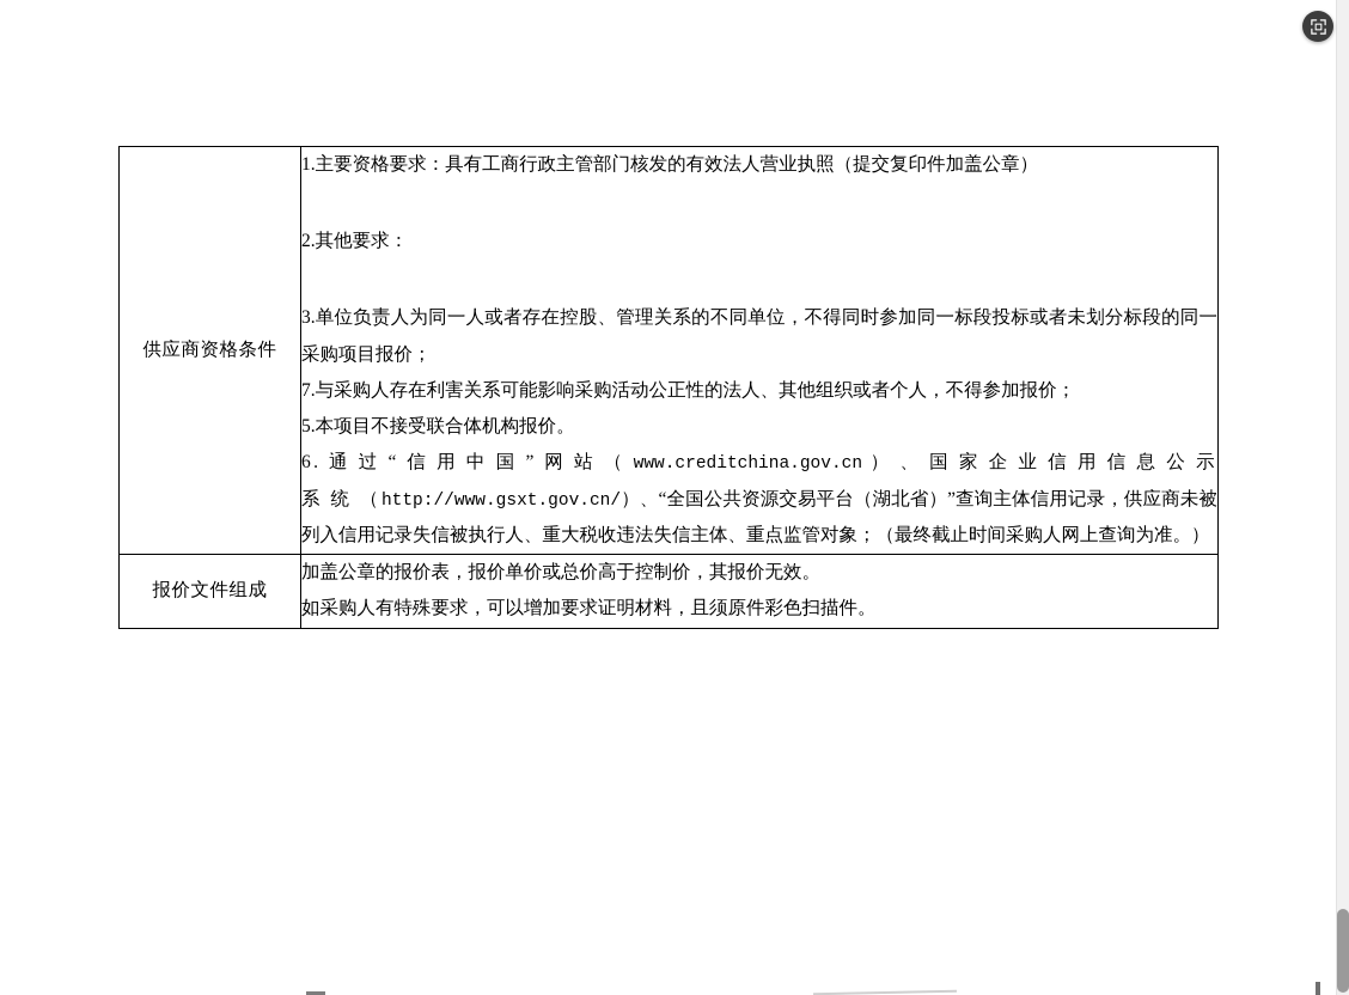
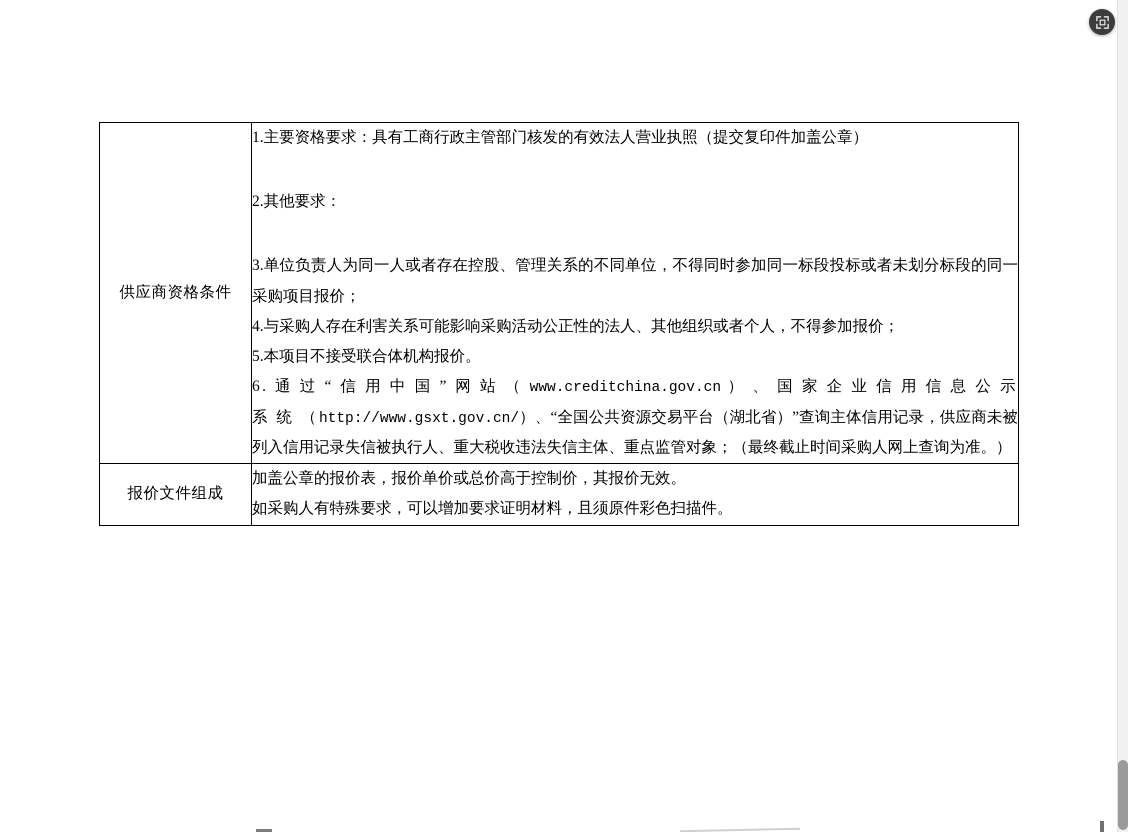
- 供应商资格条件	1.主要资格要求：具有工商行政主管部门核发的有效法人营业执照（提交复印件加盖公章） 2.其他要求： 3.单位负责人为同一人或者存在控股、管理关系的不同单位，不得同时参加同一标段投标或者未划分标段的同一采购项目报价； 7.与采购人存在利害关系可能影响采购活动公正性的法人、其他组织或者个人，不得参加报价； 5.本项目不接受联合体机构报价。 6. 通 过 “ 信 用 中 国 ” 网 站 （ www.creditchina.gov.cn ） 、 国 家 企 业 信 用 信 息 公 示 系 统 （http://www.gsxt.gov.cn/）、“全国公共资源交易平台（湖北省）”查询主体信用记录，供应商未被列入信用记录失信被执行人、重大税收违法失信主体、重点监管对象；（最终截止时间采购人网上查询为准。）
+ 供应商资格条件	1.主要资格要求：具有工商行政主管部门核发的有效法人营业执照（提交复印件加盖公章） 2.其他要求： 3.单位负责人为同一人或者存在控股、管理关系的不同单位，不得同时参加同一标段投标或者未划分标段的同一采购项目报价； 4.与采购人存在利害关系可能影响采购活动公正性的法人、其他组织或者个人，不得参加报价； 5.本项目不接受联合体机构报价。 6. 通 过 “ 信 用 中 国 ” 网 站 （ www.creditchina.gov.cn ） 、 国 家 企 业 信 用 信 息 公 示 系 统 （http://www.gsxt.gov.cn/）、“全国公共资源交易平台（湖北省）”查询主体信用记录，供应商未被列入信用记录失信被执行人、重大税收违法失信主体、重点监管对象；（最终截止时间采购人网上查询为准。）
  报价文件组成	加盖公章的报价表，报价单价或总价高于控制价，其报价无效。 如采购人有特殊要求，可以增加要求证明材料，且须原件彩色扫描件。
